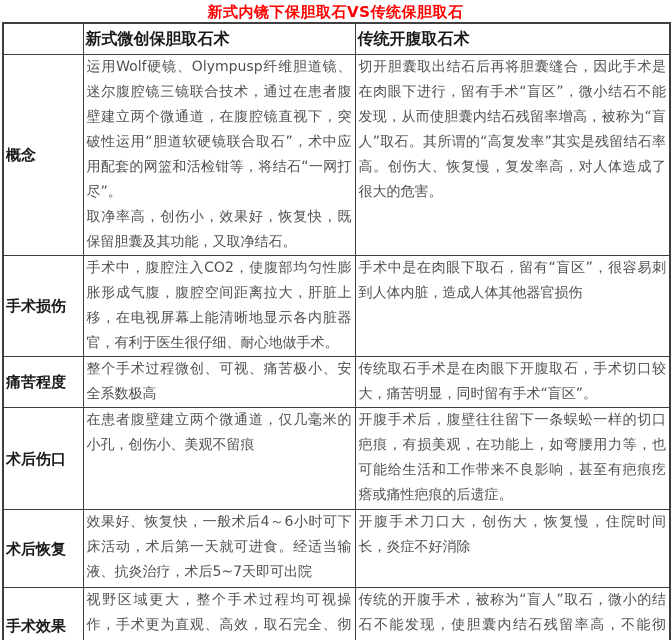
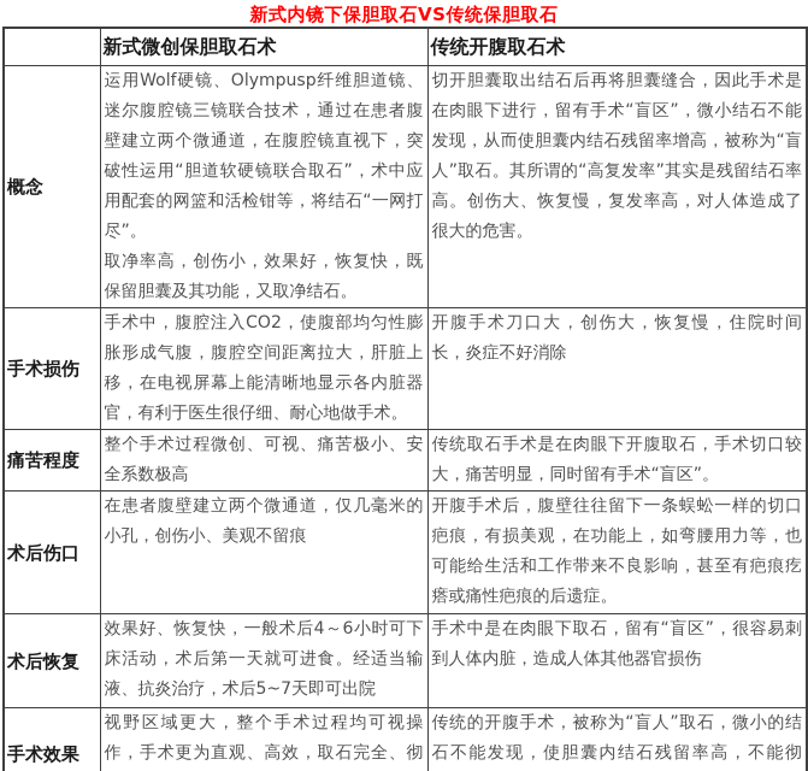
  新式内镜下保胆取石VS传统保胆取石
  	新式微创保胆取石术	传统开腹取石术
  概念	运用Wolf硬镜、Olympusp纤维胆道镜、迷尔腹腔镜三镜联合技术，通过在患者腹壁建立两个微通道，在腹腔镜直视下，突破性运用“胆道软硬镜联合取石”，术中应用配套的网篮和活检钳等，将结石“一网打尽”。 取净率高，创伤小，效果好，恢复快，既保留胆囊及其功能，又取净结石。	切开胆囊取出结石后再将胆囊缝合，因此手术是在肉眼下进行，留有手术“盲区”，微小结石不能发现，从而使胆囊内结石残留率增高，被称为“盲人”取石。其所谓的“高复发率”其实是残留结石率高。创伤大、恢复慢，复发率高，对人体造成了很大的危害。
- 手术损伤	手术中，腹腔注入CO2，使腹部均匀性膨胀形成气腹，腹腔空间距离拉大，肝脏上移，在电视屏幕上能清晰地显示各内脏器官，有利于医生很仔细、耐心地做手术。	手术中是在肉眼下取石，留有“盲区”，很容易刺到人体内脏，造成人体其他器官损伤
+ 手术损伤	手术中，腹腔注入CO2，使腹部均匀性膨胀形成气腹，腹腔空间距离拉大，肝脏上移，在电视屏幕上能清晰地显示各内脏器官，有利于医生很仔细、耐心地做手术。	开腹手术刀口大，创伤大，恢复慢，住院时间长，炎症不好消除
  痛苦程度	整个手术过程微创、可视、痛苦极小、安全系数极高	传统取石手术是在肉眼下开腹取石，手术切口较大，痛苦明显，同时留有手术“盲区”。
  术后伤口	在患者腹壁建立两个微通道，仅几毫米的小孔，创伤小、美观不留痕	开腹手术后，腹壁往往留下一条蜈蚣一样的切口疤痕，有损美观，在功能上，如弯腰用力等，也可能给生活和工作带来不良影响，甚至有疤痕疙瘩或痛性疤痕的后遗症。
- 术后恢复	效果好、恢复快，一般术后4～6小时可下床活动，术后第一天就可进食。经适当输液、抗炎治疗，术后5~7天即可出院	开腹手术刀口大，创伤大，恢复慢，住院时间长，炎症不好消除
+ 术后恢复	效果好、恢复快，一般术后4～6小时可下床活动，术后第一天就可进食。经适当输液、抗炎治疗，术后5~7天即可出院	手术中是在肉眼下取石，留有“盲区”，很容易刺到人体内脏，造成人体其他器官损伤
  手术效果	视野区域更大，整个手术过程均可视操作，手术更为直观、高效，取石完全、彻	传统的开腹手术，被称为“盲人”取石，微小的结石不能发现，使胆囊内结石残留率高，不能彻
